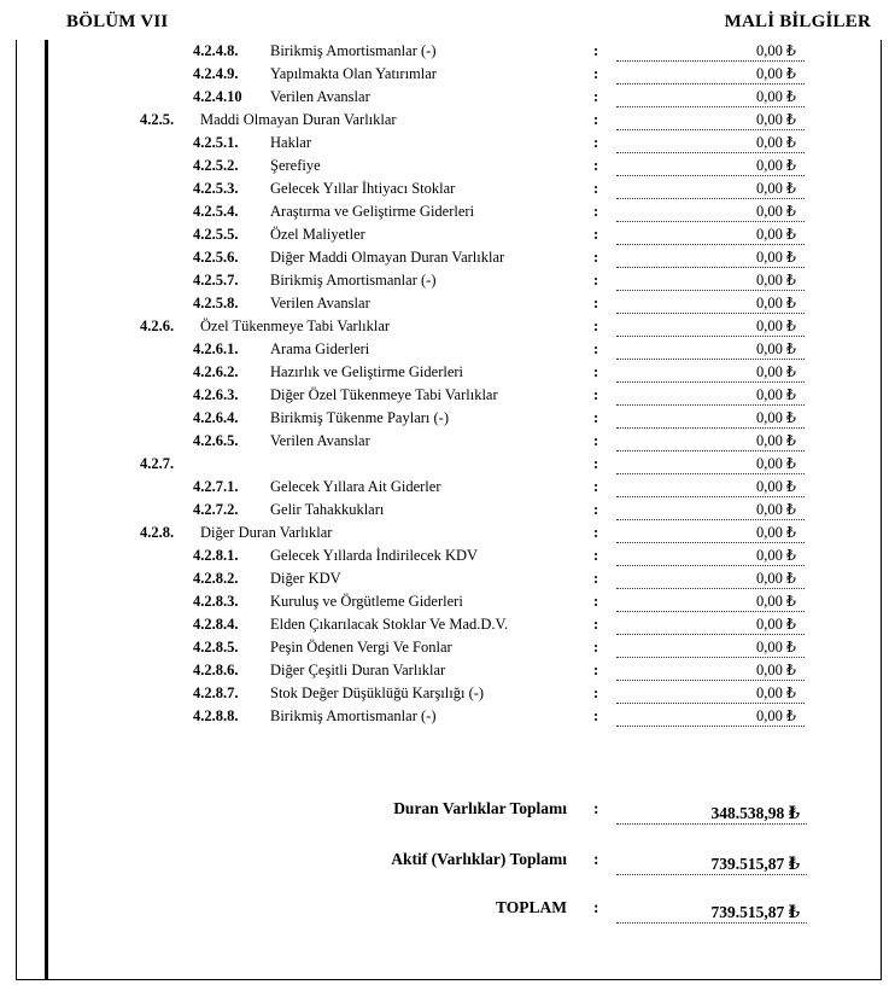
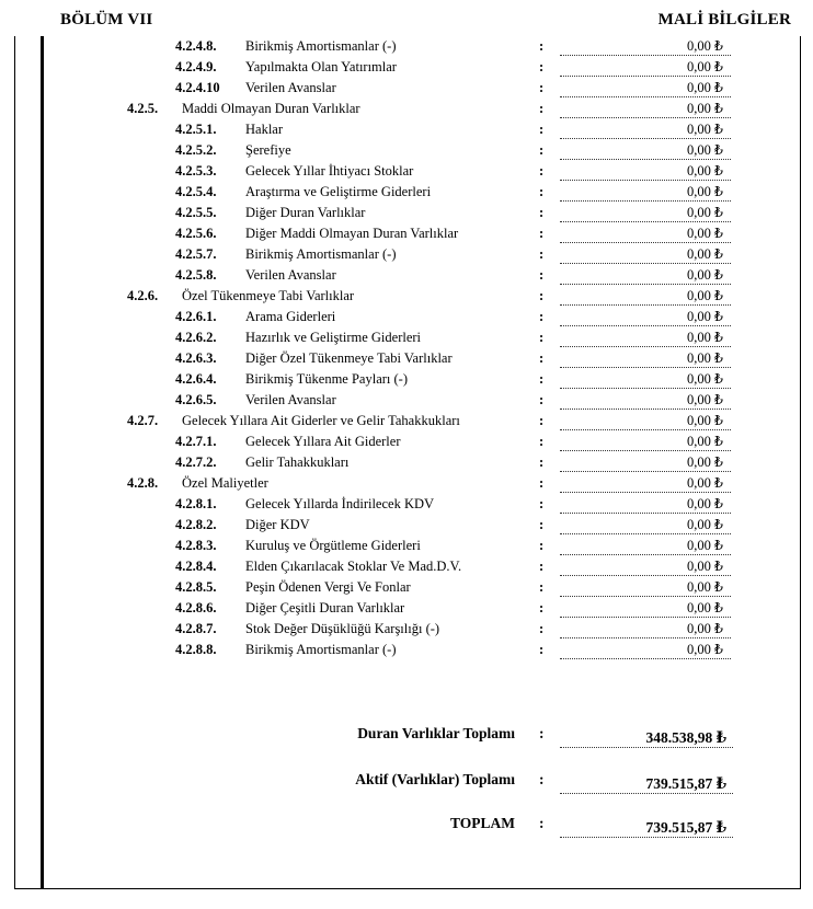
  BÖLÜM VII
  MALİ BİLGİLER
  4.2.4.8.
  Birikmiş Amortismanlar (-)
  :
  0,00 ₺
  4.2.4.9.
  Yapılmakta Olan Yatırımlar
  :
  0,00 ₺
  4.2.4.10
  Verilen Avanslar
  :
  0,00 ₺
  4.2.5.
  Maddi Olmayan Duran Varlıklar
  :
  0,00 ₺
  4.2.5.1.
  Haklar
  :
  0,00 ₺
  4.2.5.2.
  Şerefiye
  :
  0,00 ₺
  4.2.5.3.
  Gelecek Yıllar İhtiyacı Stoklar
  :
  0,00 ₺
  4.2.5.4.
  Araştırma ve Geliştirme Giderleri
  :
  0,00 ₺
  4.2.5.5.
- Özel Maliyetler
+ Diğer Duran Varlıklar
  :
  0,00 ₺
  4.2.5.6.
  Diğer Maddi Olmayan Duran Varlıklar
  :
  0,00 ₺
  4.2.5.7.
  Birikmiş Amortismanlar (-)
  :
  0,00 ₺
  4.2.5.8.
  Verilen Avanslar
  :
  0,00 ₺
  4.2.6.
  Özel Tükenmeye Tabi Varlıklar
  :
  0,00 ₺
  4.2.6.1.
  Arama Giderleri
  :
  0,00 ₺
  4.2.6.2.
  Hazırlık ve Geliştirme Giderleri
  :
  0,00 ₺
  4.2.6.3.
  Diğer Özel Tükenmeye Tabi Varlıklar
  :
  0,00 ₺
  4.2.6.4.
  Birikmiş Tükenme Payları (-)
  :
  0,00 ₺
  4.2.6.5.
  Verilen Avanslar
  :
  0,00 ₺
  4.2.7.
+ Gelecek Yıllara Ait Giderler ve Gelir Tahakkukları
  :
  0,00 ₺
  4.2.7.1.
  Gelecek Yıllara Ait Giderler
  :
  0,00 ₺
  4.2.7.2.
  Gelir Tahakkukları
  :
  0,00 ₺
  4.2.8.
- Diğer Duran Varlıklar
+ Özel Maliyetler
  :
  0,00 ₺
  4.2.8.1.
  Gelecek Yıllarda İndirilecek KDV
  :
  0,00 ₺
  4.2.8.2.
  Diğer KDV
  :
  0,00 ₺
  4.2.8.3.
  Kuruluş ve Örgütleme Giderleri
  :
  0,00 ₺
  4.2.8.4.
  Elden Çıkarılacak Stoklar Ve Mad.D.V.
  :
  0,00 ₺
  4.2.8.5.
  Peşin Ödenen Vergi Ve Fonlar
  :
  0,00 ₺
  4.2.8.6.
  Diğer Çeşitli Duran Varlıklar
  :
  0,00 ₺
  4.2.8.7.
  Stok Değer Düşüklüğü Karşılığı (-)
  :
  0,00 ₺
  4.2.8.8.
  Birikmiş Amortismanlar (-)
  :
  0,00 ₺
  Duran Varlıklar Toplamı
  :
  348.538,98 ₺
  Aktif (Varlıklar) Toplamı
  :
  739.515,87 ₺
  TOPLAM
  :
  739.515,87 ₺
